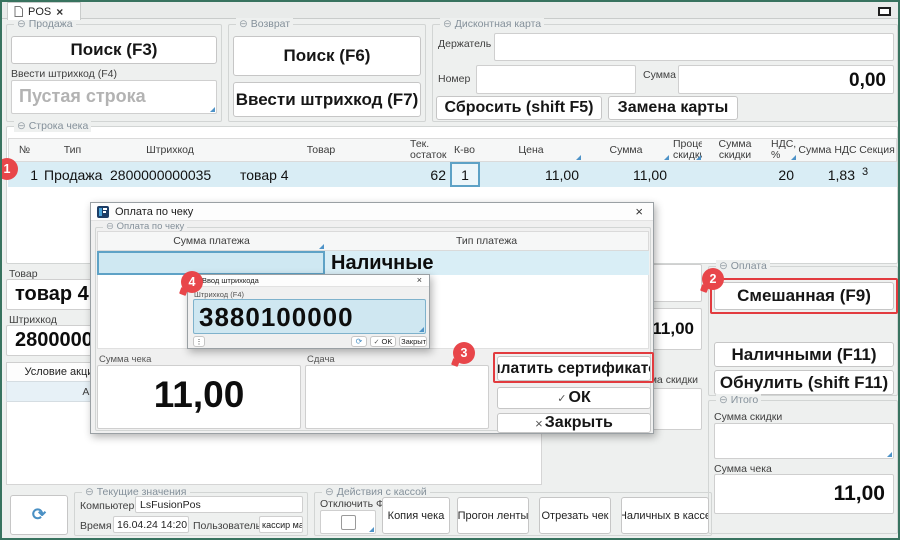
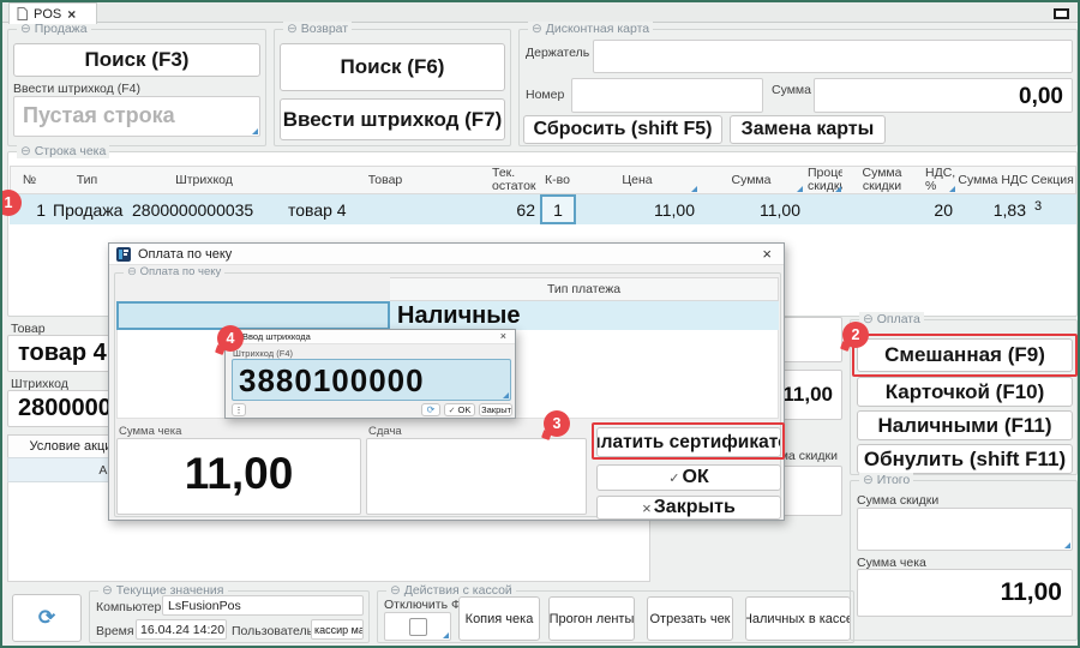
  POS
  ×
  Продажа
  Поиск (F3)
  Ввести штрихкод (F4)
  Пустая строка
  Возврат
  Поиск (F6)
  Ввести штрихкод (F7)
  Дисконтная карта
  Держатель
  Номер
  Сумма
  0,00
  Сбросить (shift F5)
  Замена карты
  Строка чека
  №
  Тип
  Штрихкод
  Товар
  Тек. остаток
  К-во
  Цена
  Сумма
  Сумма скидки
  НДС, %
  Сумма НДС
  Секция
  1
  Продажа
  2800000000035
  товар 4
  62
  1
  11,00
  11,00
  20
  1,83
  3
  Товар
  товар 4
  Штрихкод
  Условие акц
  11,00
  Оплата
  Смешанная (F9)
+ Карточкой (F10)
  Наличными (F11)
  Обнулить (shift F11)
  Итого
  Сумма скидки
  Сумма чека
  11,00
  ⟳
  Текущие значения
  Компьютер
  LsFusionPos
  Время
  16.04.24 14:20
  Пользовател
  кассир ма
  Действия с кассой
  Отключить Ф
  Копия чека
  Прогон ленты
  Отрезать чек
  Наличных в кассе
  Оплата по чеку
  ×
  Оплата по чеку
- Сумма платежа
  Тип платежа
  Наличные
  Сумма чека
  11,00
  Сдача
  латить сертификат
  ✓
  ОК
  ×
  Закрыть
  Ввод штрихкода
  ×
  Штрихкод (F4)
  3880100000
  ⟳
  OK
  Закрыт
  1
  2
  3
  4
